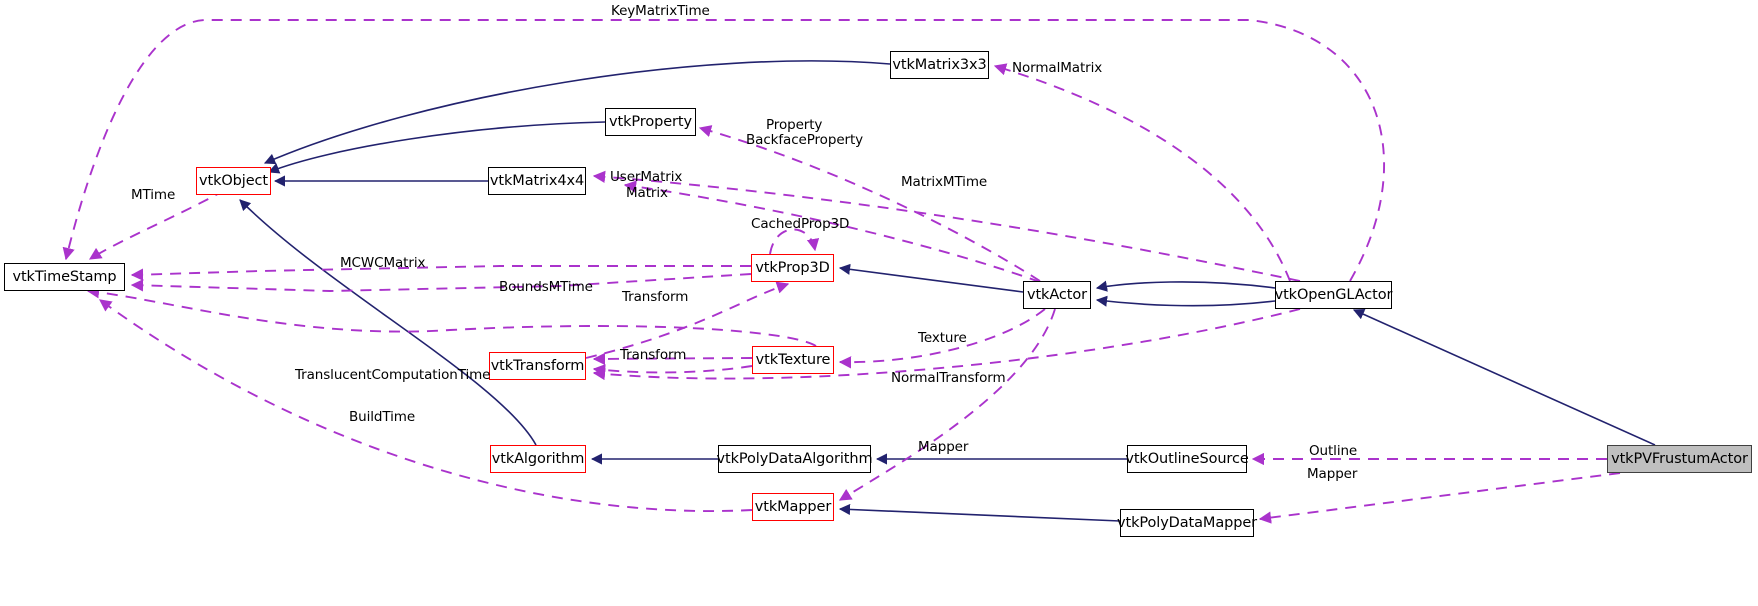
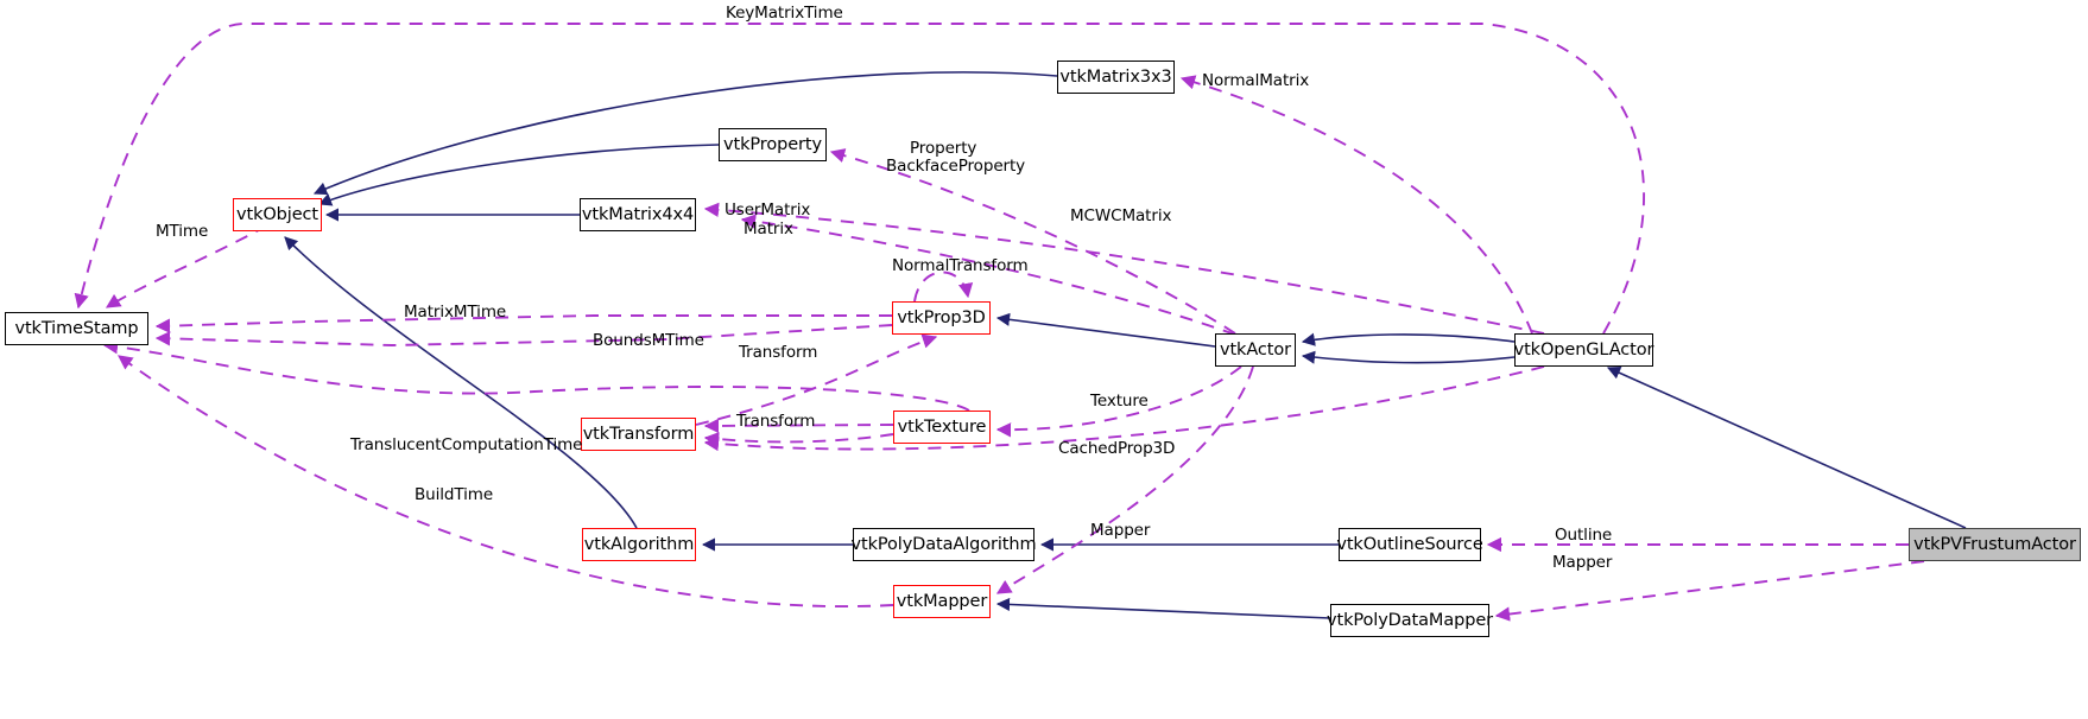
  vtkTimeStamp
  vtkObject
  vtkProperty
  vtkMatrix4x4
  vtkMatrix3x3
  vtkProp3D
  vtkTransform
  vtkTexture
  vtkActor
  vtkOpenGLActor
  vtkAlgorithm
  vtkPolyDataAlgorithm
  vtkOutlineSource
  vtkMapper
  vtkPolyDataMapper
  vtkPVFrustumActor
  KeyMatrixTime
  NormalMatrix
  Property
  BackfaceProperty
  MTime
  UserMatrix
  Matrix
- MatrixMTime
+ MCWCMatrix
- CachedProp3D
+ NormalTransform
- MCWCMatrix
+ MatrixMTime
  BoundsMTime
  Transform
  Texture
  Transform
- NormalTransform
+ CachedProp3D
  TranslucentComputationTime
  BuildTime
  Mapper
  Outline
  Mapper
